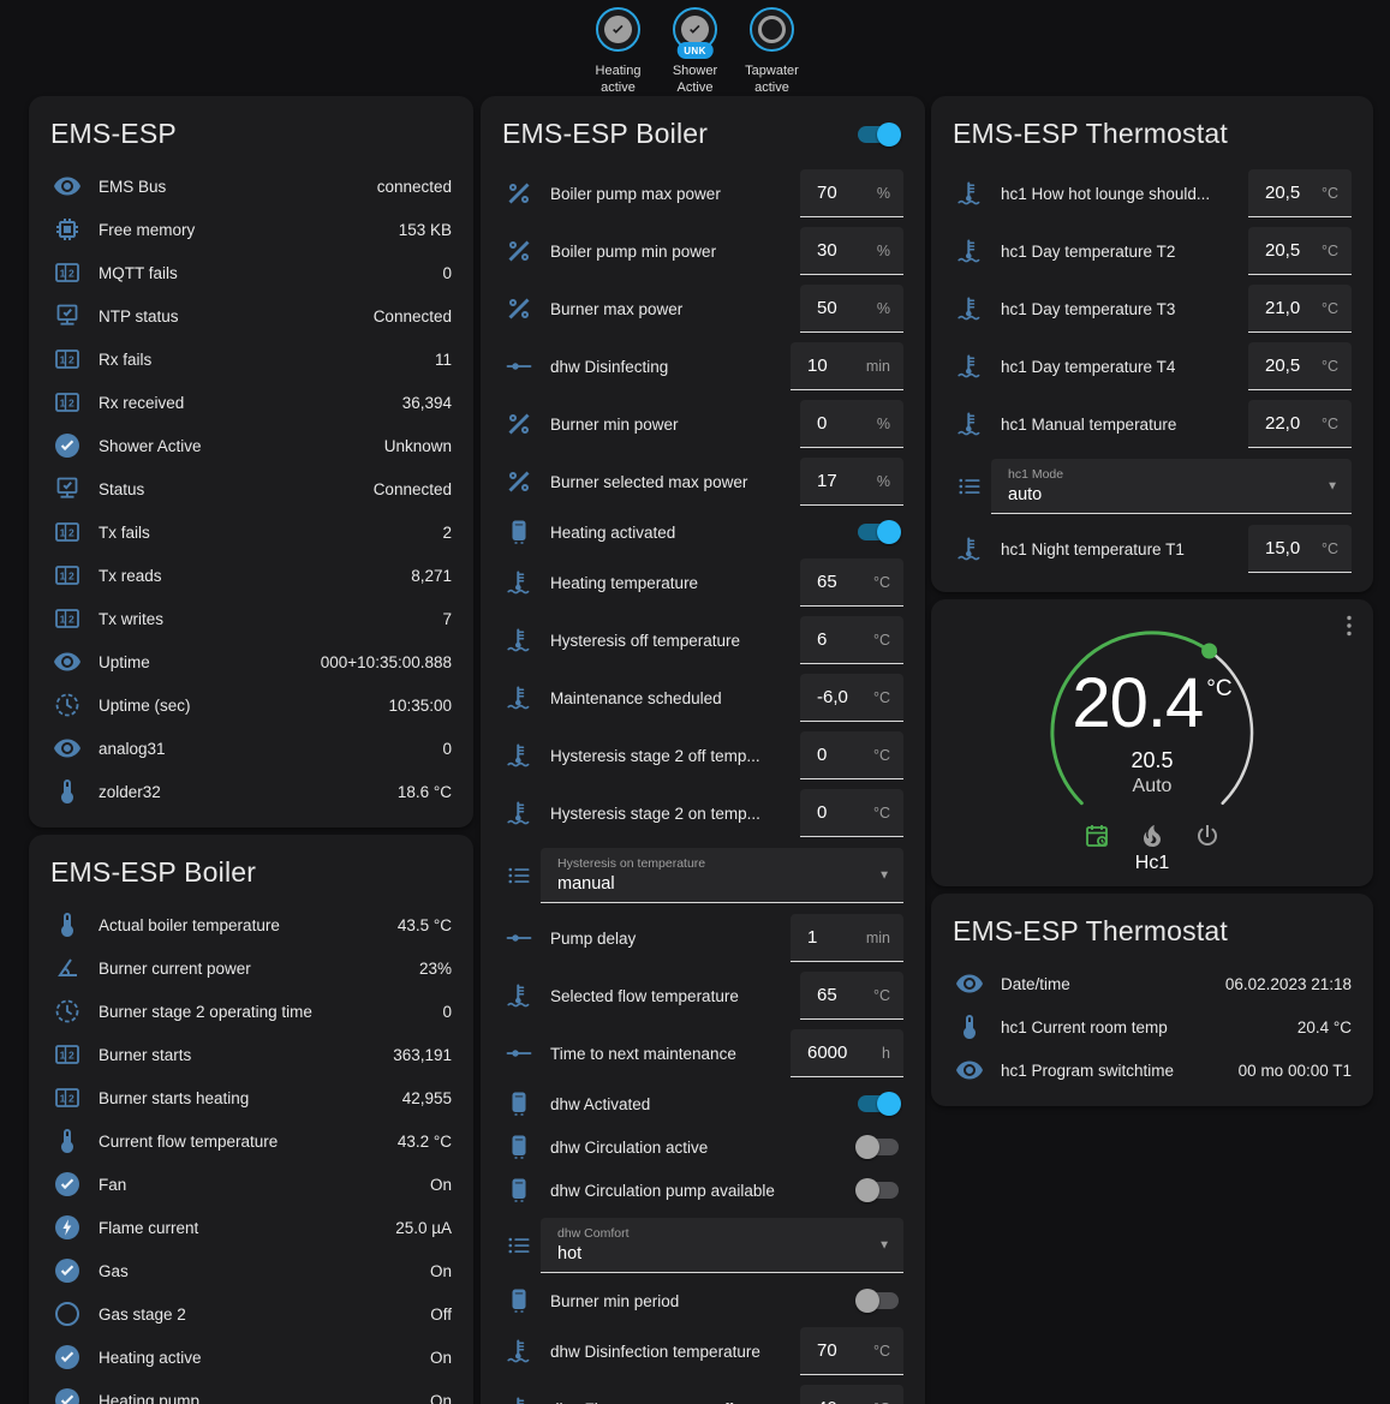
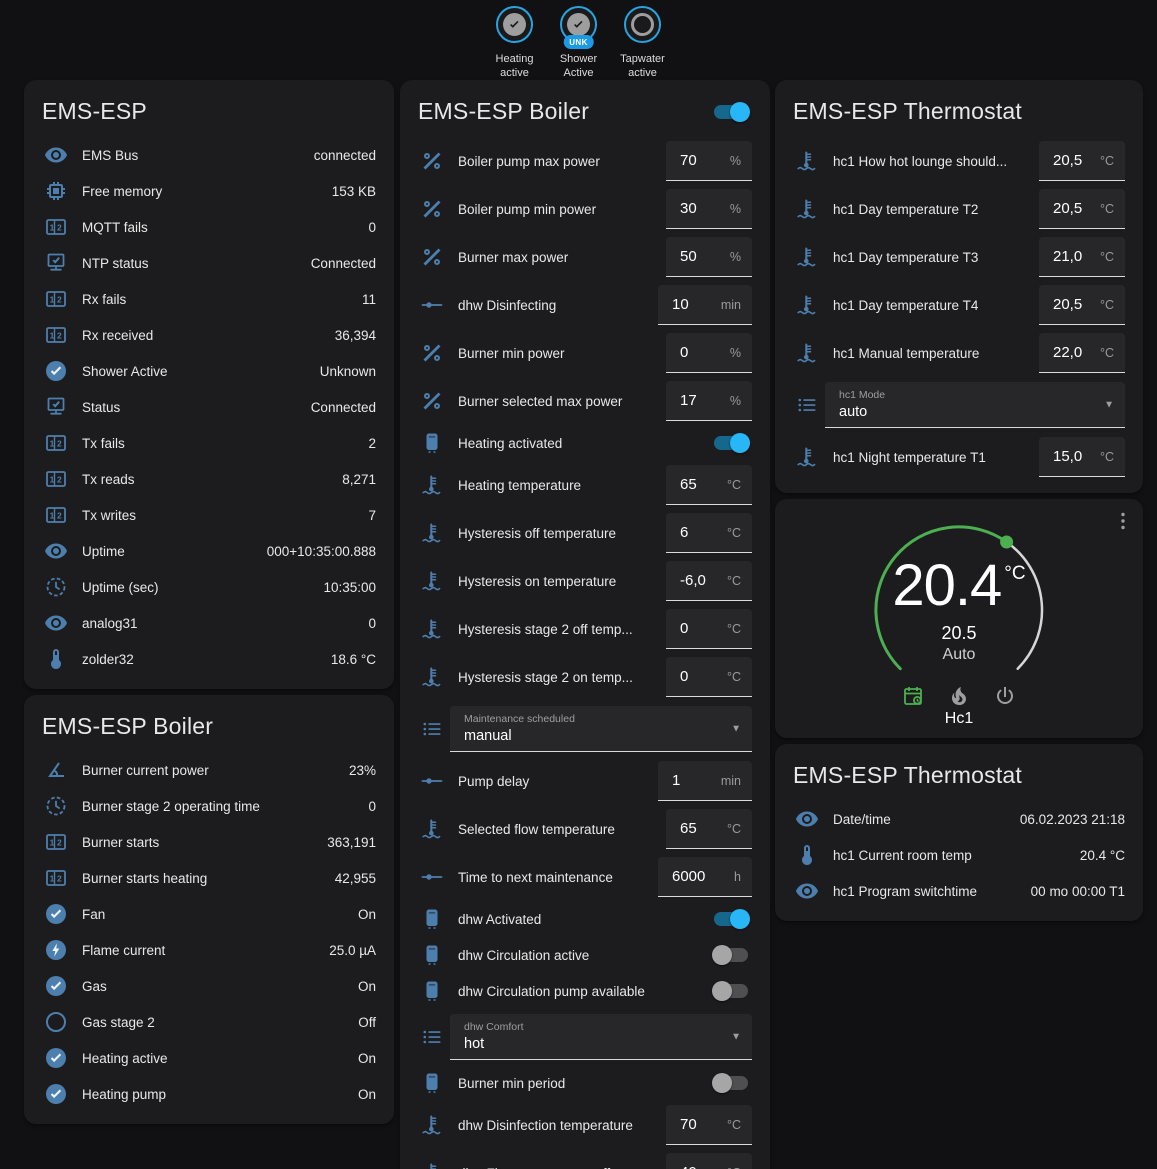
  Heating
  active
  UNK
  Shower
  Active
  Tapwater
  active
  EMS-ESP
  EMS Bus
  connected
  Free memory
  153 KB
  1
  2
  MQTT fails
  0
  NTP status
  Connected
  1
  2
  Rx fails
  11
  1
  2
  Rx received
  36,394
  Shower Active
  Unknown
  Status
  Connected
  1
  2
  Tx fails
  2
  1
  2
  Tx reads
  8,271
  1
  2
  Tx writes
  7
  Uptime
  000+10:35:00.888
  Uptime (sec)
  10:35:00
  analog31
  0
  zolder32
  18.6 °C
  EMS-ESP Boiler
- Actual boiler temperature
- 43.5 °C
  Burner current power
  23%
  Burner stage 2 operating time
  0
  1
  2
  Burner starts
  363,191
  1
  2
  Burner starts heating
  42,955
- Current flow temperature
- 43.2 °C
  Fan
  On
  Flame current
  25.0 µA
  Gas
  On
  Gas stage 2
  Off
  Heating active
  On
  Heating pump
  On
  EMS-ESP Boiler
  Boiler pump max power
  70
  %
  Boiler pump min power
  30
  %
  Burner max power
  50
  %
  dhw Disinfecting
  10
  min
  Burner min power
  0
  %
  Burner selected max power
  17
  %
  Heating activated
  Heating temperature
  65
  °C
  Hysteresis off temperature
  6
  °C
- Maintenance scheduled
+ Hysteresis on temperature
  -6,0
  °C
  Hysteresis stage 2 off temp...
  0
  °C
  Hysteresis stage 2 on temp...
  0
  °C
- Hysteresis on temperature
+ Maintenance scheduled
  manual
  ▼
  Pump delay
  1
  min
  Selected flow temperature
  65
  °C
  Time to next maintenance
  6000
  h
  dhw Activated
  dhw Circulation active
  dhw Circulation pump available
  dhw Comfort
  hot
  ▼
  Burner min period
  dhw Disinfection temperature
  70
  °C
  EMS-ESP Thermostat
  hc1 How hot lounge should...
  20,5
  °C
  hc1 Day temperature T2
  20,5
  °C
  hc1 Day temperature T3
  21,0
  °C
  hc1 Day temperature T4
  20,5
  °C
  hc1 Manual temperature
  22,0
  °C
  hc1 Mode
  auto
  ▼
  hc1 Night temperature T1
  15,0
  °C
  20.4 °C
  20.5
  Auto
  Hc1
  EMS-ESP Thermostat
  Date/time
  06.02.2023 21:18
  hc1 Current room temp
  20.4 °C
  hc1 Program switchtime
  00 mo 00:00 T1
